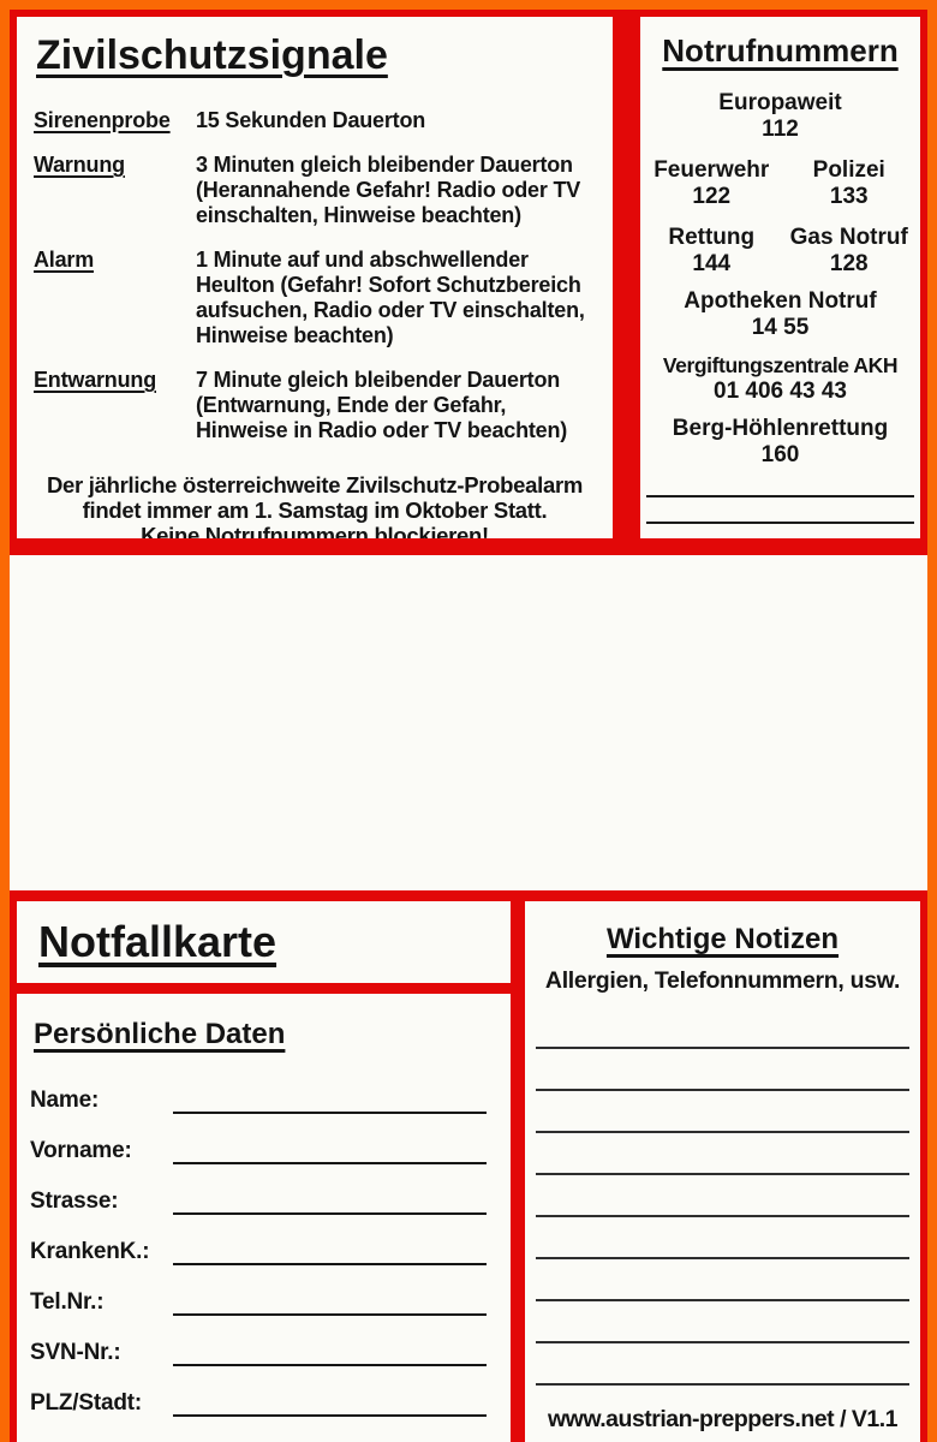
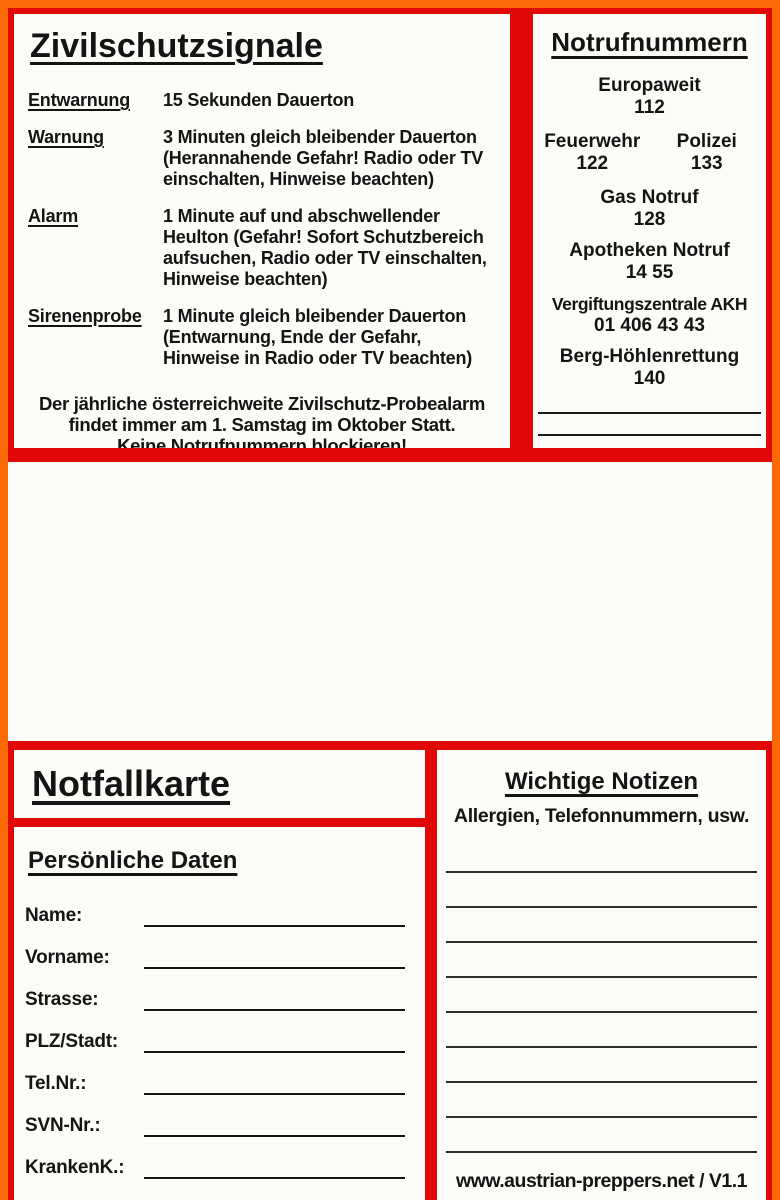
  Zivilschutzsignale
- Sirenenprobe
+ Entwarnung
  15 Sekunden Dauerton
  Warnung
  3 Minuten gleich bleibender Dauerton (Herannahende Gefahr! Radio oder TV einschalten, Hinweise beachten)
  Alarm
  1 Minute auf und abschwellender Heulton (Gefahr! Sofort Schutzbereich aufsuchen, Radio oder TV einschalten, Hinweise beachten)
- Entwarnung
+ Sirenenprobe
- 7 Minute gleich bleibender Dauerton (Entwarnung, Ende der Gefahr, Hinweise in Radio oder TV beachten)
+ 1 Minute gleich bleibender Dauerton (Entwarnung, Ende der Gefahr, Hinweise in Radio oder TV beachten)
  Der jährliche österreichweite Zivilschutz-Probealarm
  findet immer am 1. Samstag im Oktober Statt.
  Keine Notrufnummern blockieren!
  Notrufnummern
  Europaweit
  112
  Feuerwehr
  122
  Polizei
  133
- Rettung
- 144
  Gas Notruf
  128
  Apotheken Notruf
  14 55
  Vergiftungszentrale AKH
  01 406 43 43
  Berg-Höhlenrettung
- 160
+ 140
  Notfallkarte
  Persönliche Daten
  Name:
  Vorname:
  Strasse:
- KrankenK.:
+ PLZ/Stadt:
  Tel.Nr.:
  SVN-Nr.:
- PLZ/Stadt:
+ KrankenK.:
  Wichtige Notizen
  Allergien, Telefonnummern, usw.
  www.austrian-preppers.net / V1.1
